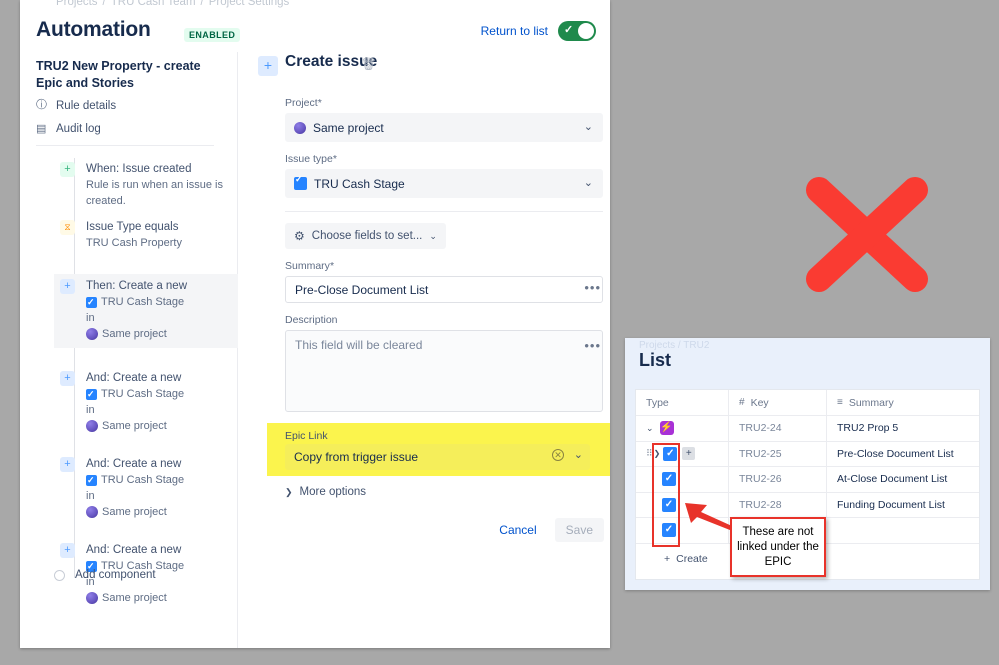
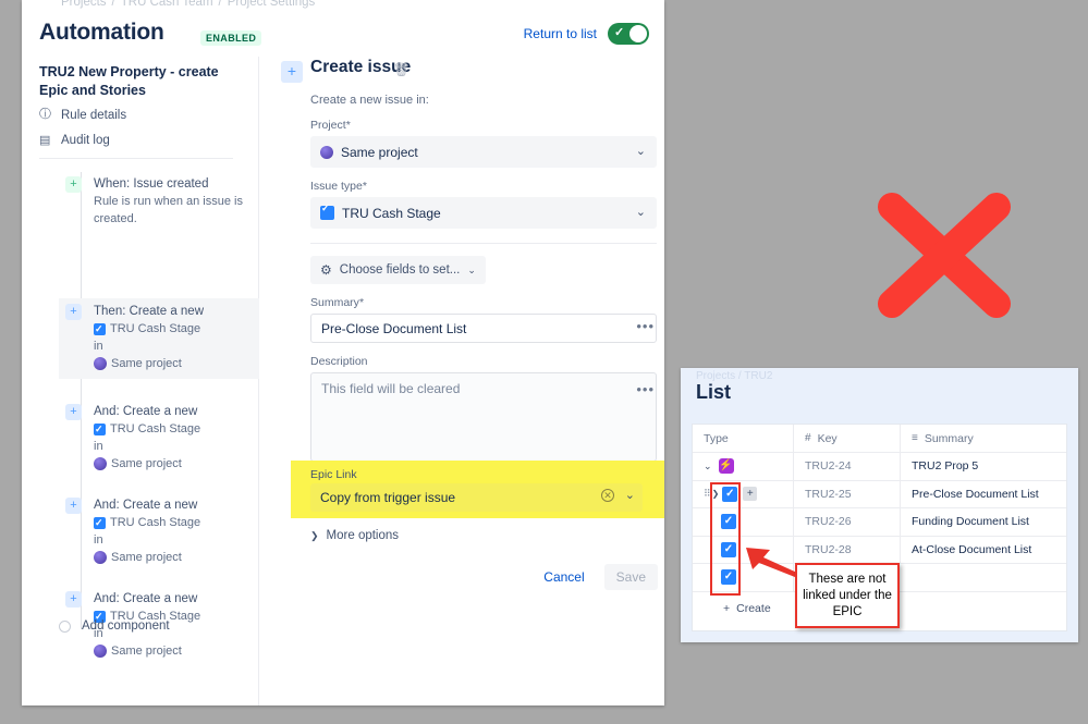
  Projects / TRU Cash Team / Project Settings
  Automation
  ENABLED
  Return to list
  ✓
  TRU2 New Property - create Epic and Stories
  ⓘ
  Rule details
  ▤
  Audit log
  +
  When: Issue created
  Rule is run when an issue is created.
- ⧖
- Issue Type equals
- TRU Cash Property
  +
  Then: Create a new
  TRU Cash Stage
  in
  Same project
  +
  And: Create a new
  TRU Cash Stage
  in
  Same project
  +
  And: Create a new
  TRU Cash Stage
  in
  Same project
  +
  And: Create a new
  TRU Cash Stage
  in
  Same project
  Add component
  +
  Create issue
  🗑
+ Create a new issue in:
  Project*
  Same project
  ⌄
  Issue type*
  TRU Cash Stage
  ⌄
  ⚙
  Choose fields to set...
  ⌄
  Summary*
  Pre-Close Document List
  •••
  Description
  This field will be cleared
  •••
  Epic Link
  Copy from trigger issue
  ✕
  ⌄
  ❯
  More options
  Cancel
  Save
  Projects / TRU2
  List
  Type
  #
  Key
  ≡
  Summary
  ⌄
  ⚡
  TRU2-24
  TRU2 Prop 5
  ⠿
  ❯
  ✓
  +
  TRU2-25
  Pre-Close Document List
  ✓
  TRU2-26
- At-Close Document List
+ Funding Document List
  ✓
  TRU2-28
- Funding Document List
+ At-Close Document List
  ✓
  +
  Create
  These are not linked under the EPIC
